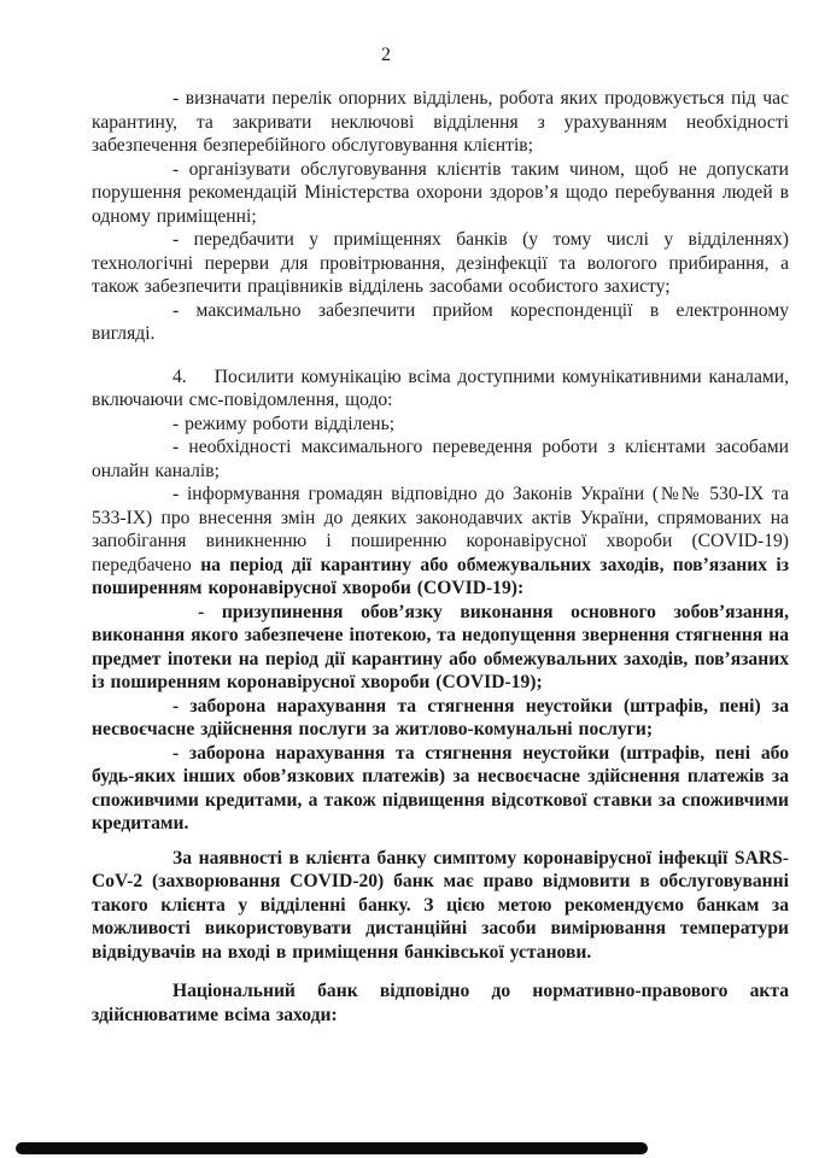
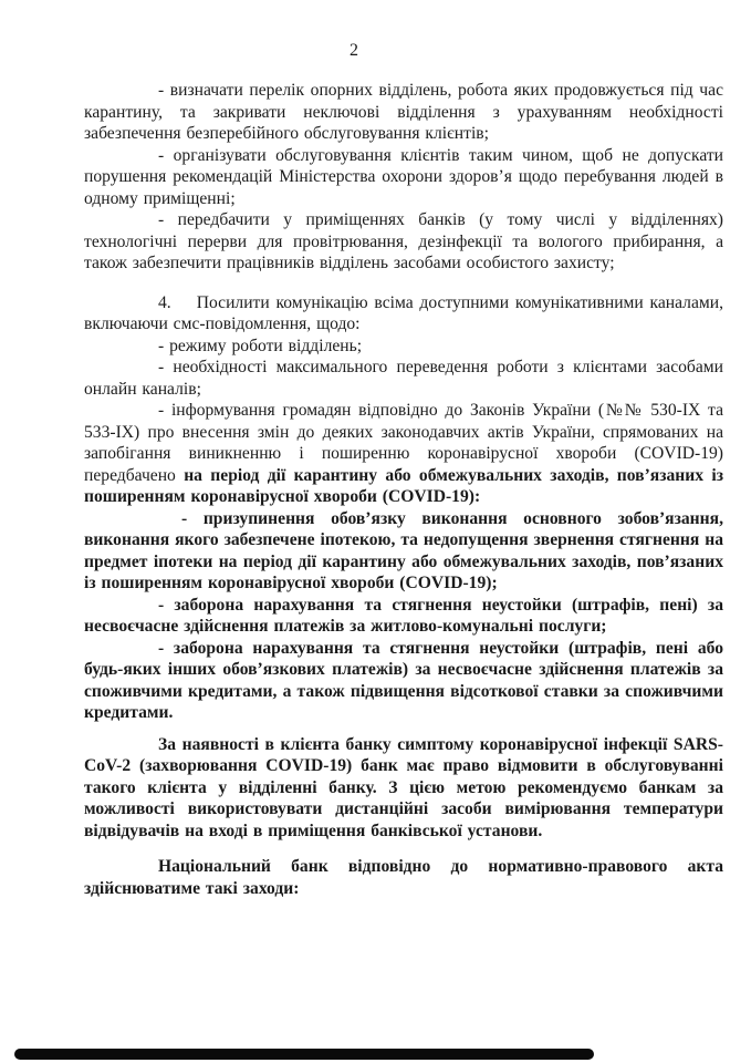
  2
  - визначати перелік опорних відділень, робота яких продовжується під час карантину, та закривати неключові відділення з урахуванням необхідності забезпечення безперебійного обслуговування клієнтів;
  - організувати обслуговування клієнтів таким чином, щоб не допускати порушення рекомендацій Міністерства охорони здоров’я щодо перебування людей в одному приміщенні;
  - передбачити у приміщеннях банків (у тому числі у відділеннях) технологічні перерви для провітрювання, дезінфекції та вологого прибирання, а також забезпечити працівників відділень засобами особистого захисту;
- - максимально забезпечити прийом кореспонденції в електронному вигляді.
  4. Посилити комунікацію всіма доступними комунікативними каналами, включаючи смс-повідомлення, щодо:
  - режиму роботи відділень;
  - необхідності максимального переведення роботи з клієнтами засобами онлайн каналів;
  - інформування громадян відповідно до Законів України (№№ 530-IX та 533-IX) про внесення змін до деяких законодавчих актів України, спрямованих на запобігання виникненню і поширенню коронавірусної хвороби (COVID-19) передбачено на період дії карантину або обмежувальних заходів, пов’язаних із поширенням коронавірусної хвороби (COVID-19):
  - призупинення обов’язку виконання основного зобов’язання, виконання якого забезпечене іпотекою, та недопущення звернення стягнення на предмет іпотеки на період дії карантину або обмежувальних заходів, пов’язаних із поширенням коронавірусної хвороби (COVID-19);
- - заборона нарахування та стягнення неустойки (штрафів, пені) за несвоєчасне здійснення послуги за житлово-комунальні послуги;
+ - заборона нарахування та стягнення неустойки (штрафів, пені) за несвоєчасне здійснення платежів за житлово-комунальні послуги;
  - заборона нарахування та стягнення неустойки (штрафів, пені або будь-яких інших обов’язкових платежів) за несвоєчасне здійснення платежів за споживчими кредитами, а також підвищення відсоткової ставки за споживчими кредитами.
- За наявності в клієнта банку симптому коронавірусної інфекції SARS-CoV-2 (захворювання COVID-20) банк має право відмовити в обслуговуванні такого клієнта у відділенні банку. З цією метою рекомендуємо банкам за можливості використовувати дистанційні засоби вимірювання температури відвідувачів на вході в приміщення банківської установи.
+ За наявності в клієнта банку симптому коронавірусної інфекції SARS-CoV-2 (захворювання COVID-19) банк має право відмовити в обслуговуванні такого клієнта у відділенні банку. З цією метою рекомендуємо банкам за можливості використовувати дистанційні засоби вимірювання температури відвідувачів на вході в приміщення банківської установи.
- Національний банк відповідно до нормативно-правового акта здійснюватиме всіма заходи:
+ Національний банк відповідно до нормативно-правового акта здійснюватиме такі заходи:
